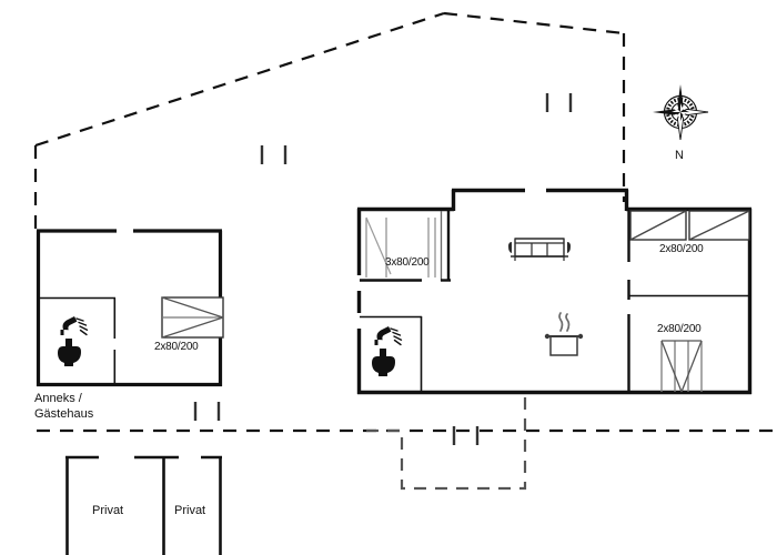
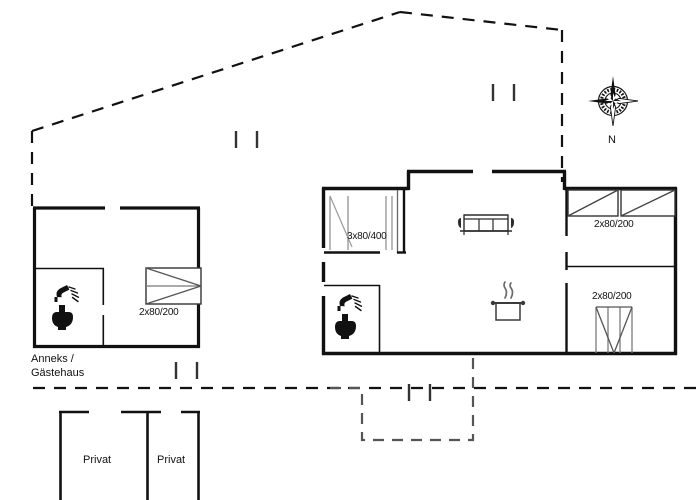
  2x80/200
- 3x80/200
+ 3x80/400
  2x80/200
  2x80/200
  Anneks /
  Gästehaus
  Privat
  Privat
  N
